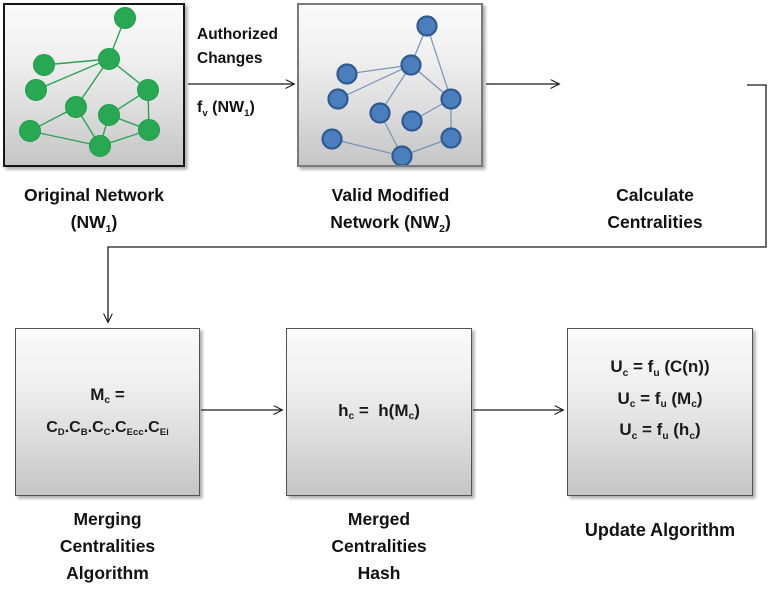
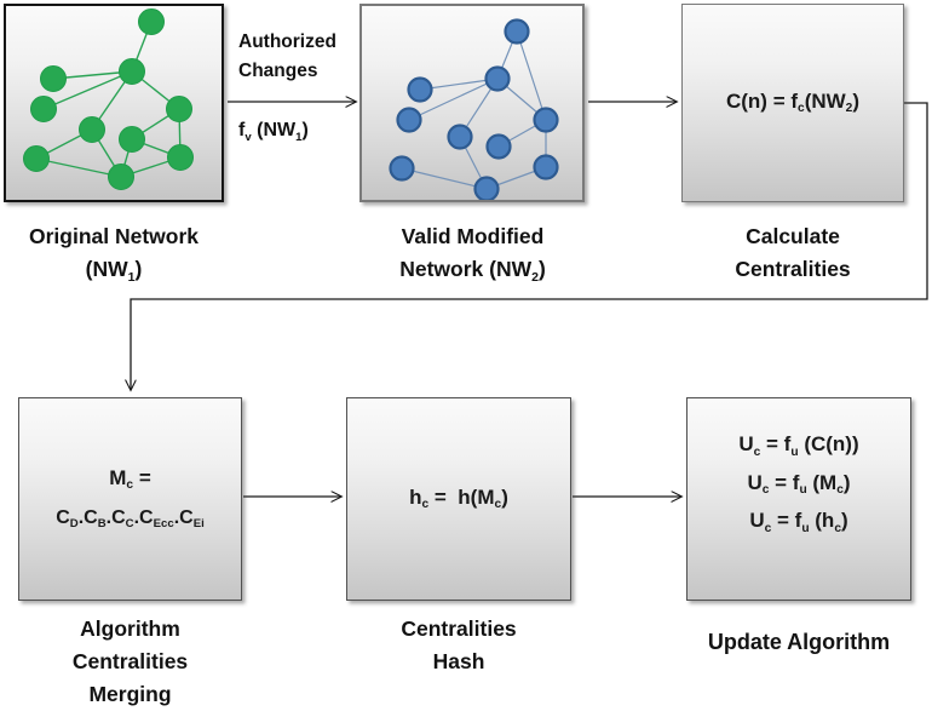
+ C(n) = fc(NW2)
  Mc =
  CD.CB.CC.CEcc.CEi
  hc = h(Mc)
  Uc = fu (C(n))
  Uc = fu (Mc)
  Uc = fu (hc)
  Original Network
  (NW1)
  Valid Modified
  Network (NW2)
  Calculate
  Centralities
- Merging
+ Algorithm
  Centralities
- Algorithm
+ Merging
- Merged
  Centralities
  Hash
  Update Algorithm
  Authorized
  Changes
  fv (NW1)
